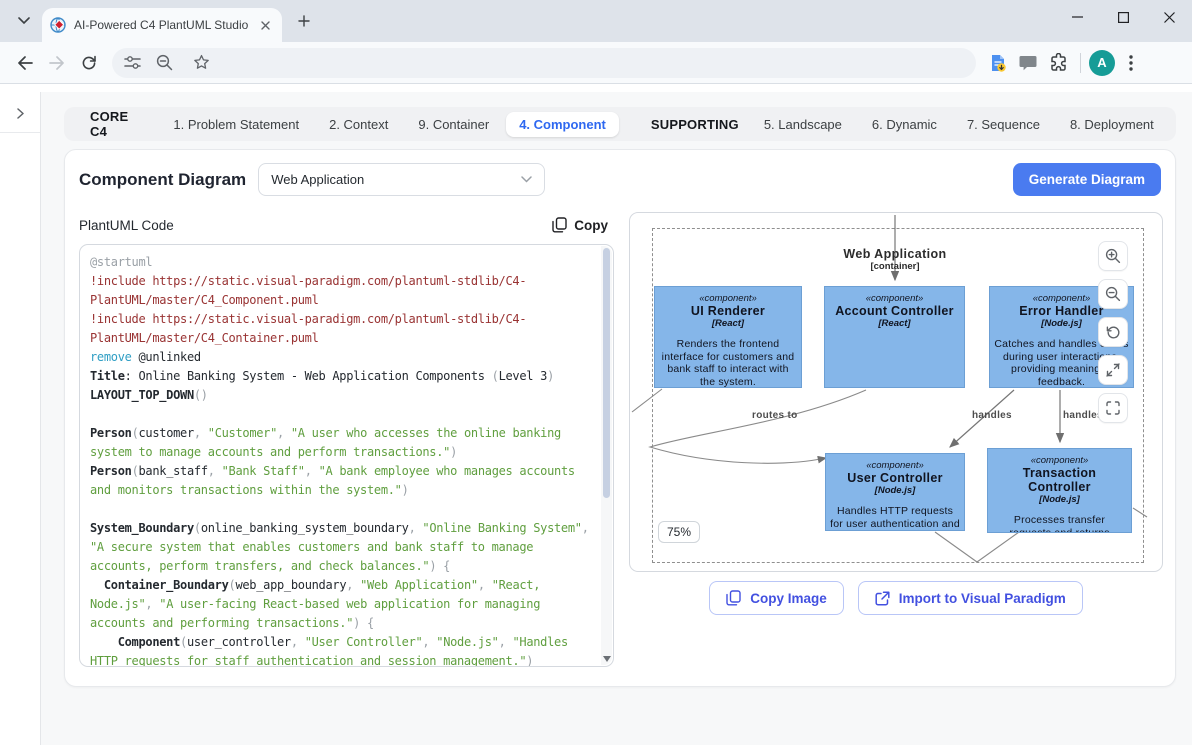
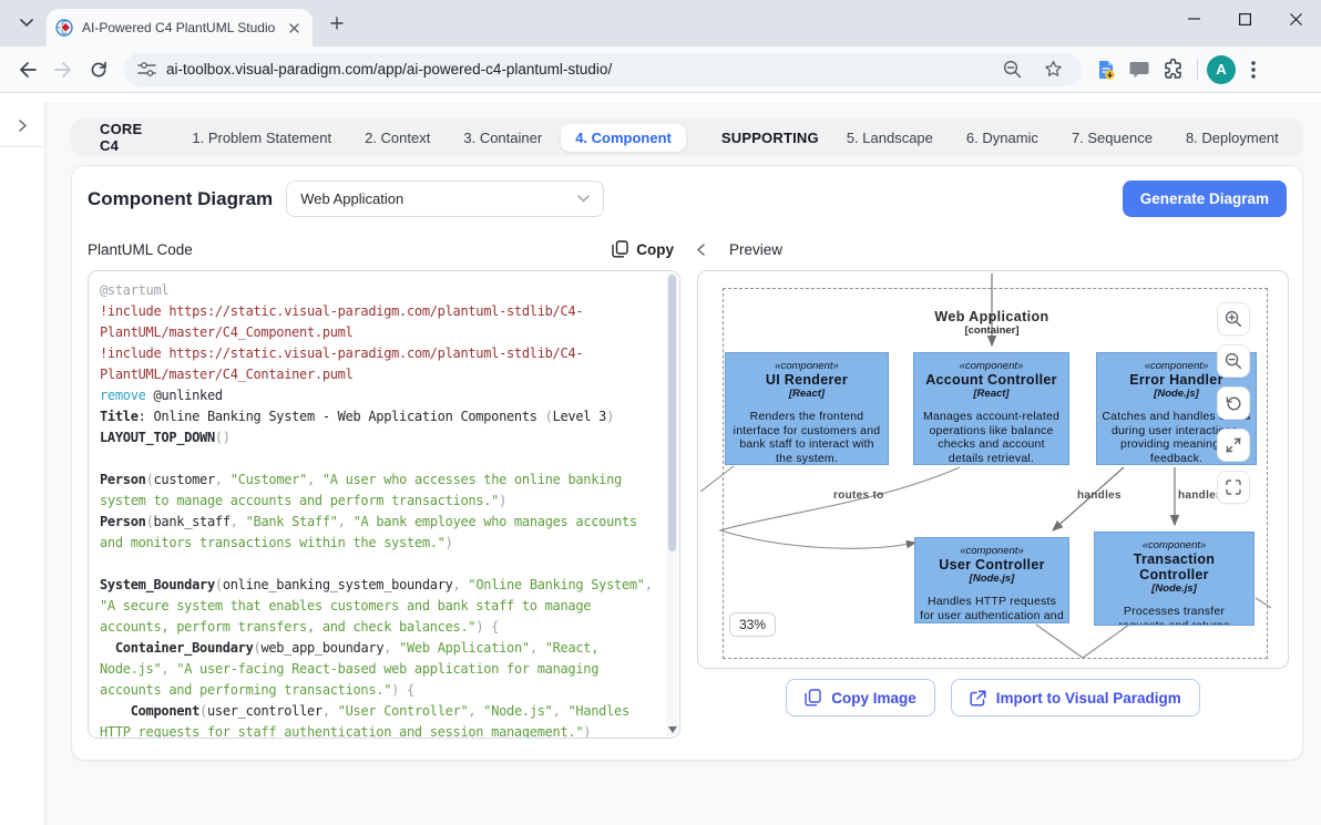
  AI-Powered C4 PlantUML Studio
+ ai-toolbox.visual-paradigm.com/app/ai-powered-c4-plantuml-studio/
  A
  CORE C4
  1. Problem Statement
  2. Context
- 9. Container
+ 3. Container
  4. Component
  SUPPORTING
  5. Landscape
  6. Dynamic
  7. Sequence
  8. Deployment
  Component Diagram
  Web Application
  Generate Diagram
  PlantUML Code
  Copy
  @startuml !include https://static.visual-paradigm.com/plantuml-stdlib/C4- PlantUML/master/C4_Component.puml !include https://static.visual-paradigm.com/plantuml-stdlib/C4- PlantUML/master/C4_Container.puml remove @unlinked Title: Online Banking System - Web Application Components (Level 3) LAYOUT_TOP_DOWN() Person(customer, "Customer", "A user who accesses the online banking system to manage accounts and perform transactions.") Person(bank_staff, "Bank Staff", "A bank employee who manages accounts and monitors transactions within the system.") System_Boundary(online_banking_system_boundary, "Online Banking System", "A secure system that enables customers and bank staff to manage accounts, perform transfers, and check balances.") { Container_Boundary(web_app_boundary, "Web Application", "React, Node.js", "A user-facing React-based web application for managing accounts and performing transactions.") { Component(user_controller, "User Controller", "Node.js", "Handles HTTP requests for staff authentication and session management.")
+ Preview
  Web Application
  [container]
  «component»
  UI Renderer
  [React]
  Renders the frontend interface for customers and bank staff to interact with the system.
  «component»
  Account Controller
  [React]
+ Manages account-related operations like balance checks and account details retrieval.
  «component»
  Error Handler
  [Node.js]
  Catches and handles during user interacti providing meanin feedback.
  «component»
  User Controller
  [Node.js]
  Handles HTTP requests for user authentication and
  «component»
  Transaction Controller
  [Node.js]
  routes to
  handles
  handle
- 75%
+ 33%
  Copy Image
  Import to Visual Paradigm
